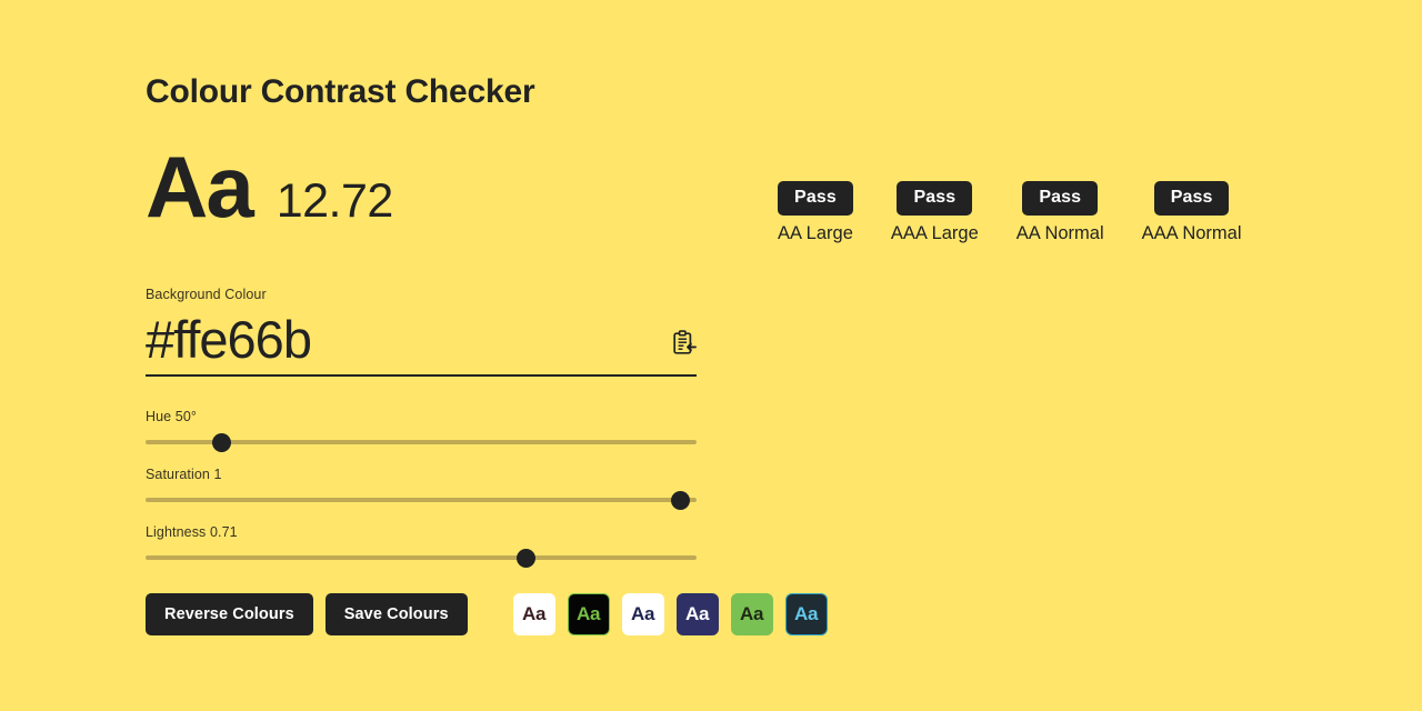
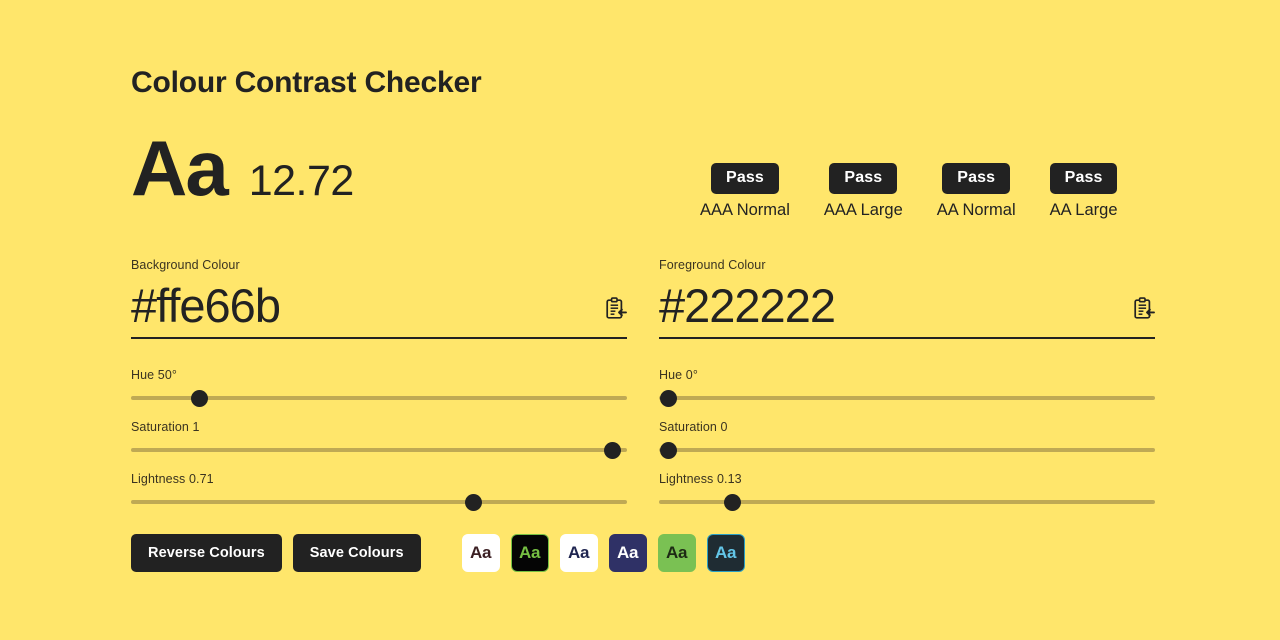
  Colour Contrast Checker
  Aa
  12.72
  Pass
- AA Large
+ AAA Normal
  Pass
  AAA Large
  Pass
  AA Normal
  Pass
- AAA Normal
+ AA Large
  Background Colour
  #ffe66b
  Hue 50°
  Saturation 1
  Lightness 0.71
+ Foreground Colour
+ #222222
+ Hue 0°
+ Saturation 0
+ Lightness 0.13
  Reverse Colours
  Save Colours
  Aa
  Aa
  Aa
  Aa
  Aa
  Aa
